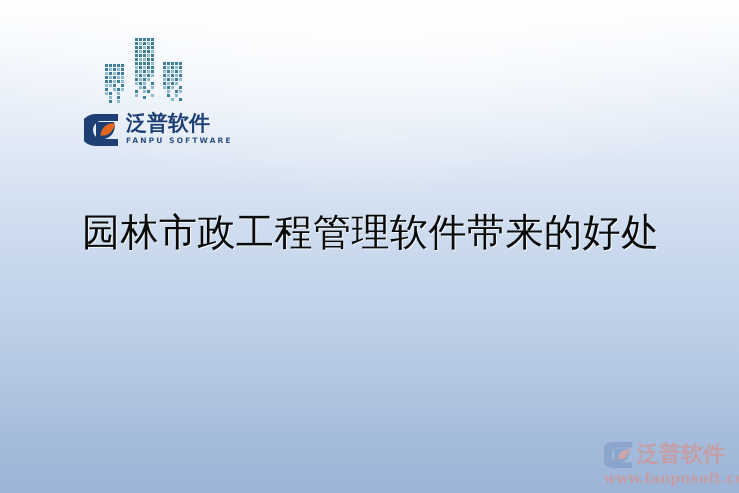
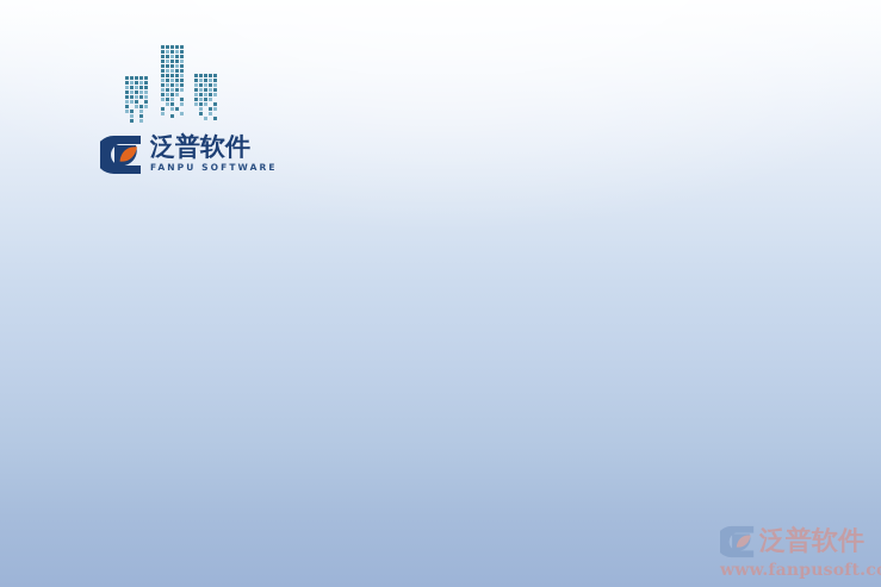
  泛普软件
  FANPU SOFTWARE
- 园林市政工程管理软件带来的好处
  泛普软件
  www.fanpusoft.c
